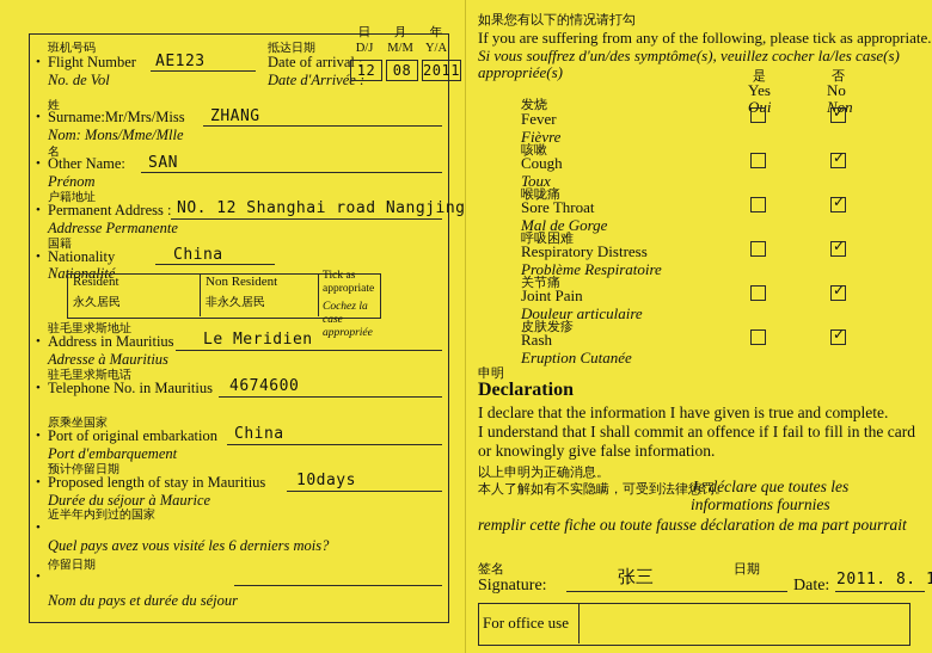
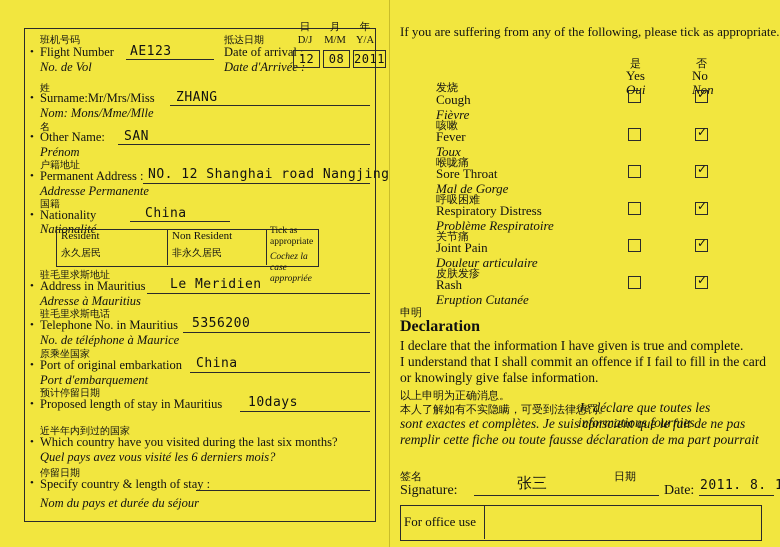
  •
  班机号码
  Flight Number
  No. de Vol
  AE123
  抵达日期
  Date of arrival :
  Date d'Arrivée :
  日
  月
  年
  D/J
  M/M
  Y/A
  12
  08
  2011
  •
  姓
  Surname:Mr/Mrs/Miss
  Nom: Mons/Mme/Mlle
  ZHANG
  •
  名
  Other Name:
  Prénom
  SAN
  •
  户籍地址
  Permanent Address :
  Addresse Permanente
  NO. 12 Shanghai road Nangjing
  •
  国籍
  Nationality
  Nationalité
  China
  Resident
  永久居民
  Non Resident
  非永久居民
  Tick as appropriate
  Cochez la case appropriée
  •
  驻毛里求斯地址
  Address in Mauritius
  Adresse à Mauritius
  Le Meridien
  •
  驻毛里求斯电话
  Telephone No. in Mauritius
+ No. de téléphone à Maurice
- 4674600
+ 5356200
  •
  原乘坐国家
  Port of original embarkation
  Port d'embarquement
  China
  •
  预计停留日期
  Proposed length of stay in Mauritius
- Durée du séjour à Maurice
  10days
  •
  近半年内到过的国家
+ Which country have you visited during the last six months?
  Quel pays avez vous visité les 6 derniers mois?
  •
  停留日期
+ Specify country & length of stay :
  Nom du pays et durée du séjour
- 如果您有以下的情况请打勾
  If you are suffering from any of the following, please tick as appropriate.
- Si vous souffrez d'un/des symptôme(s), veuillez cocher la/les case(s) appropriée(s)
  是
  Yes
  Oui
  否
  No
  Non
  发烧
- Fever
+ Cough
  Fièvre
  ✓
  咳嗽
- Cough
+ Fever
  Toux
  ✓
  喉咙痛
  Sore Throat
  Mal de Gorge
  ✓
  呼吸困难
  Respiratory Distress
  Problème Respiratoire
  ✓
  关节痛
  Joint Pain
  Douleur articulaire
  ✓
  皮肤发疹
  Rash
  Eruption Cutanée
  ✓
  申明
  Declaration
  I declare that the information I have given is true and complete.
  I understand that I shall commit an offence if I fail to fill in the card
  or knowingly give false information.
  以上申明为正确消息。
  本人了解如有不实隐瞒，可受到法律惩罚。
  Je déclare que toutes les informations fournies
+ sont exactes et complètes. Je suis conscient que le fait de ne pas
  remplir cette fiche ou toute fausse déclaration de ma part pourrait
  签名
  Signature:
  张三
  日期
  Date:
  2011. 8. 1
  For office use
